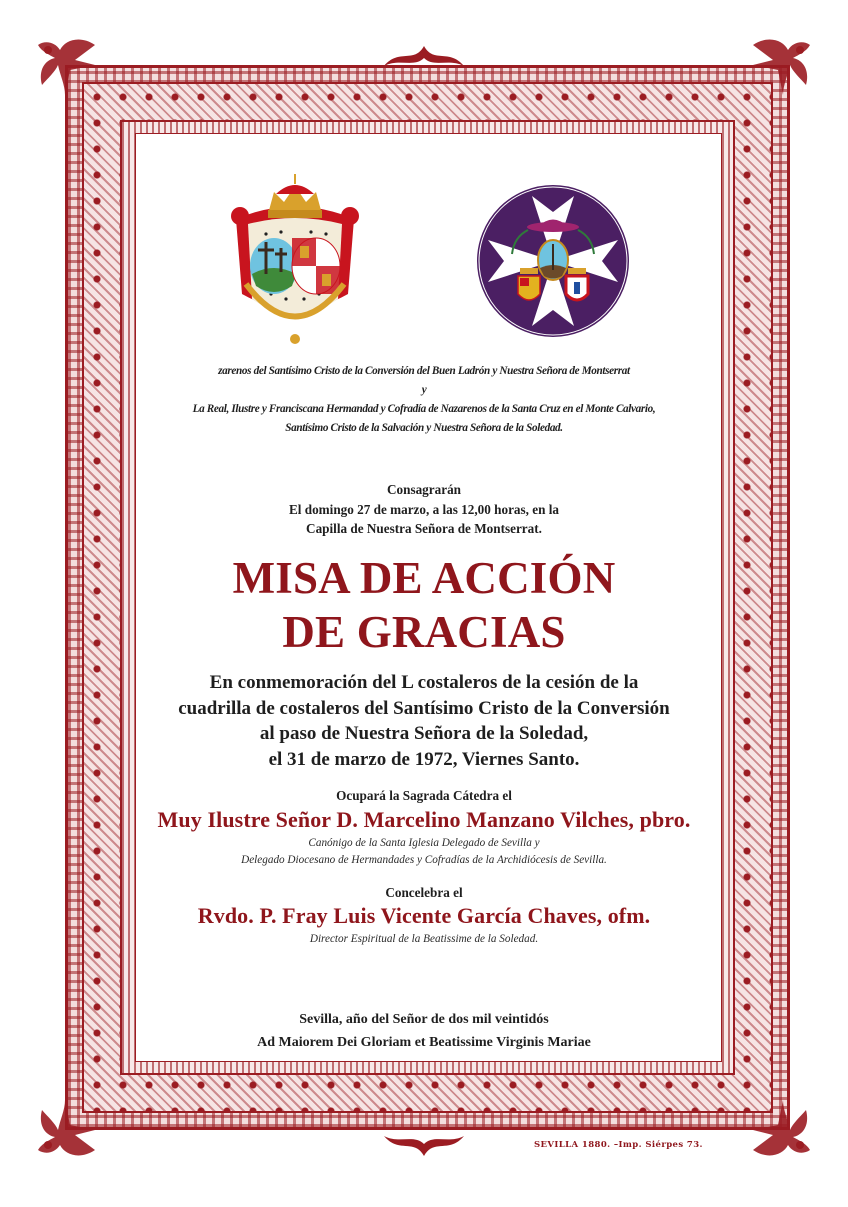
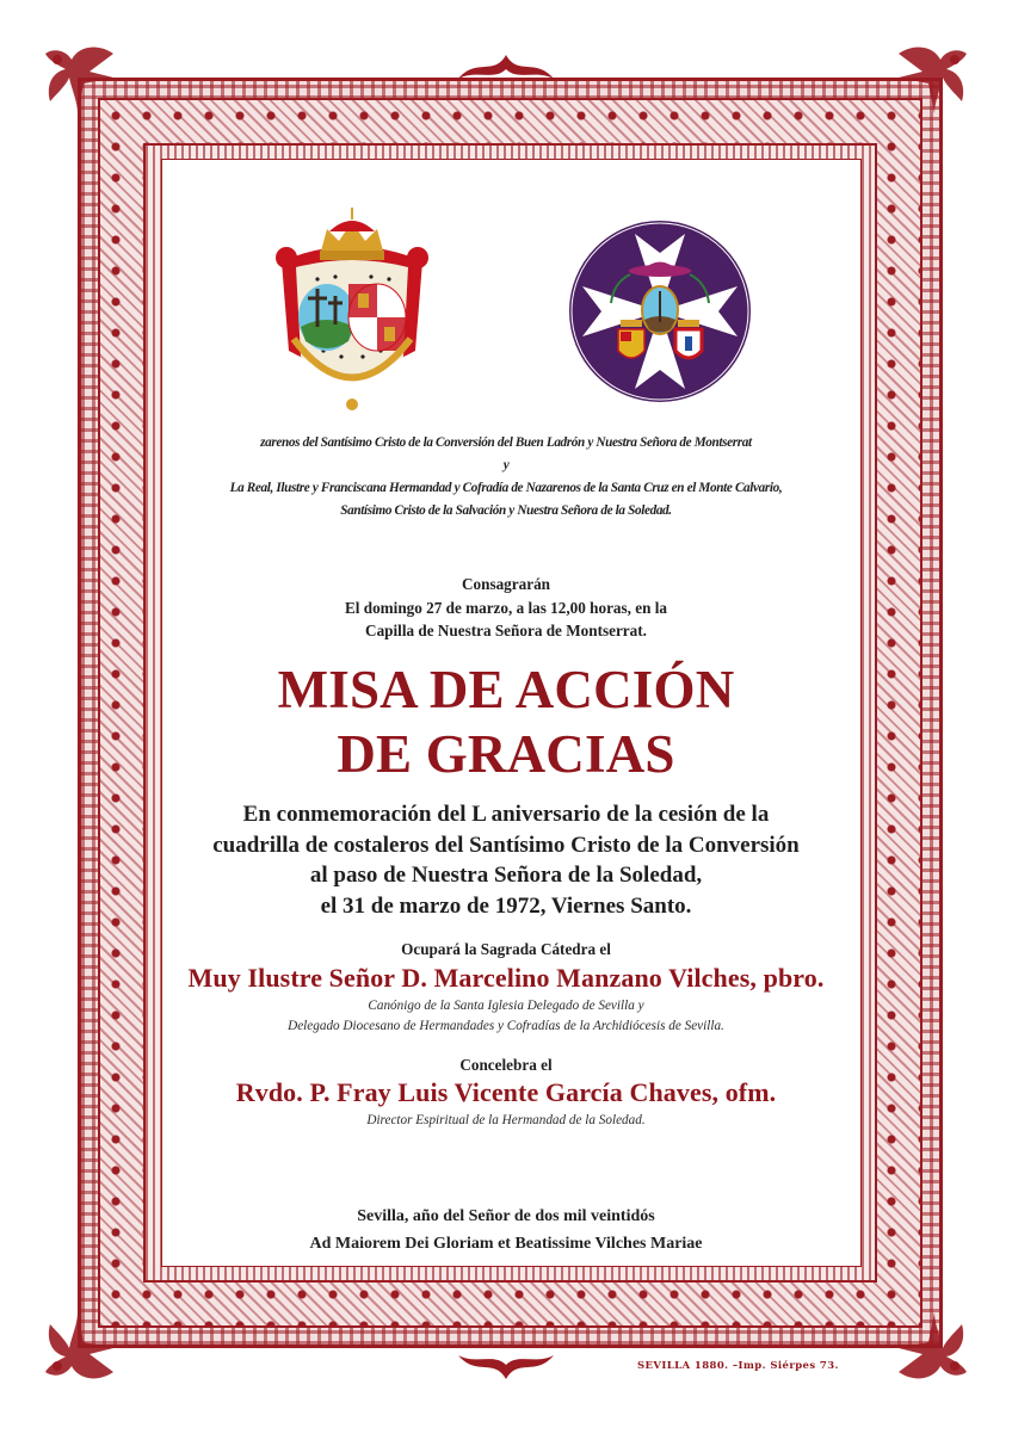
  zarenos del Santísimo Cristo de la Conversión del Buen Ladrón y Nuestra Señora de Montserrat
  y
  La Real, Ilustre y Franciscana Hermandad y Cofradía de Nazarenos de la Santa Cruz en el Monte Calvario,
  Santísimo Cristo de la Salvación y Nuestra Señora de la Soledad.
  Consagrarán
  El domingo 27 de marzo, a las 12,00 horas, en la
  Capilla de Nuestra Señora de Montserrat.
  MISA DE ACCIÓN
  DE GRACIAS
- En conmemoración del L costaleros de la cesión de la
+ En conmemoración del L aniversario de la cesión de la
  cuadrilla de costaleros del Santísimo Cristo de la Conversión
  al paso de Nuestra Señora de la Soledad,
  el 31 de marzo de 1972, Viernes Santo.
  Ocupará la Sagrada Cátedra el
  Muy Ilustre Señor D. Marcelino Manzano Vilches, pbro.
  Canónigo de la Santa Iglesia Delegado de Sevilla y
  Delegado Diocesano de Hermandades y Cofradías de la Archidiócesis de Sevilla.
  Concelebra el
  Rvdo. P. Fray Luis Vicente García Chaves, ofm.
- Director Espiritual de la Beatissime de la Soledad.
+ Director Espiritual de la Hermandad de la Soledad.
  Sevilla, año del Señor de dos mil veintidós
- Ad Maiorem Dei Gloriam et Beatissime Virginis Mariae
+ Ad Maiorem Dei Gloriam et Beatissime Vilches Mariae
  SEVILLA 1880. –Imp. Siérpes 73.
